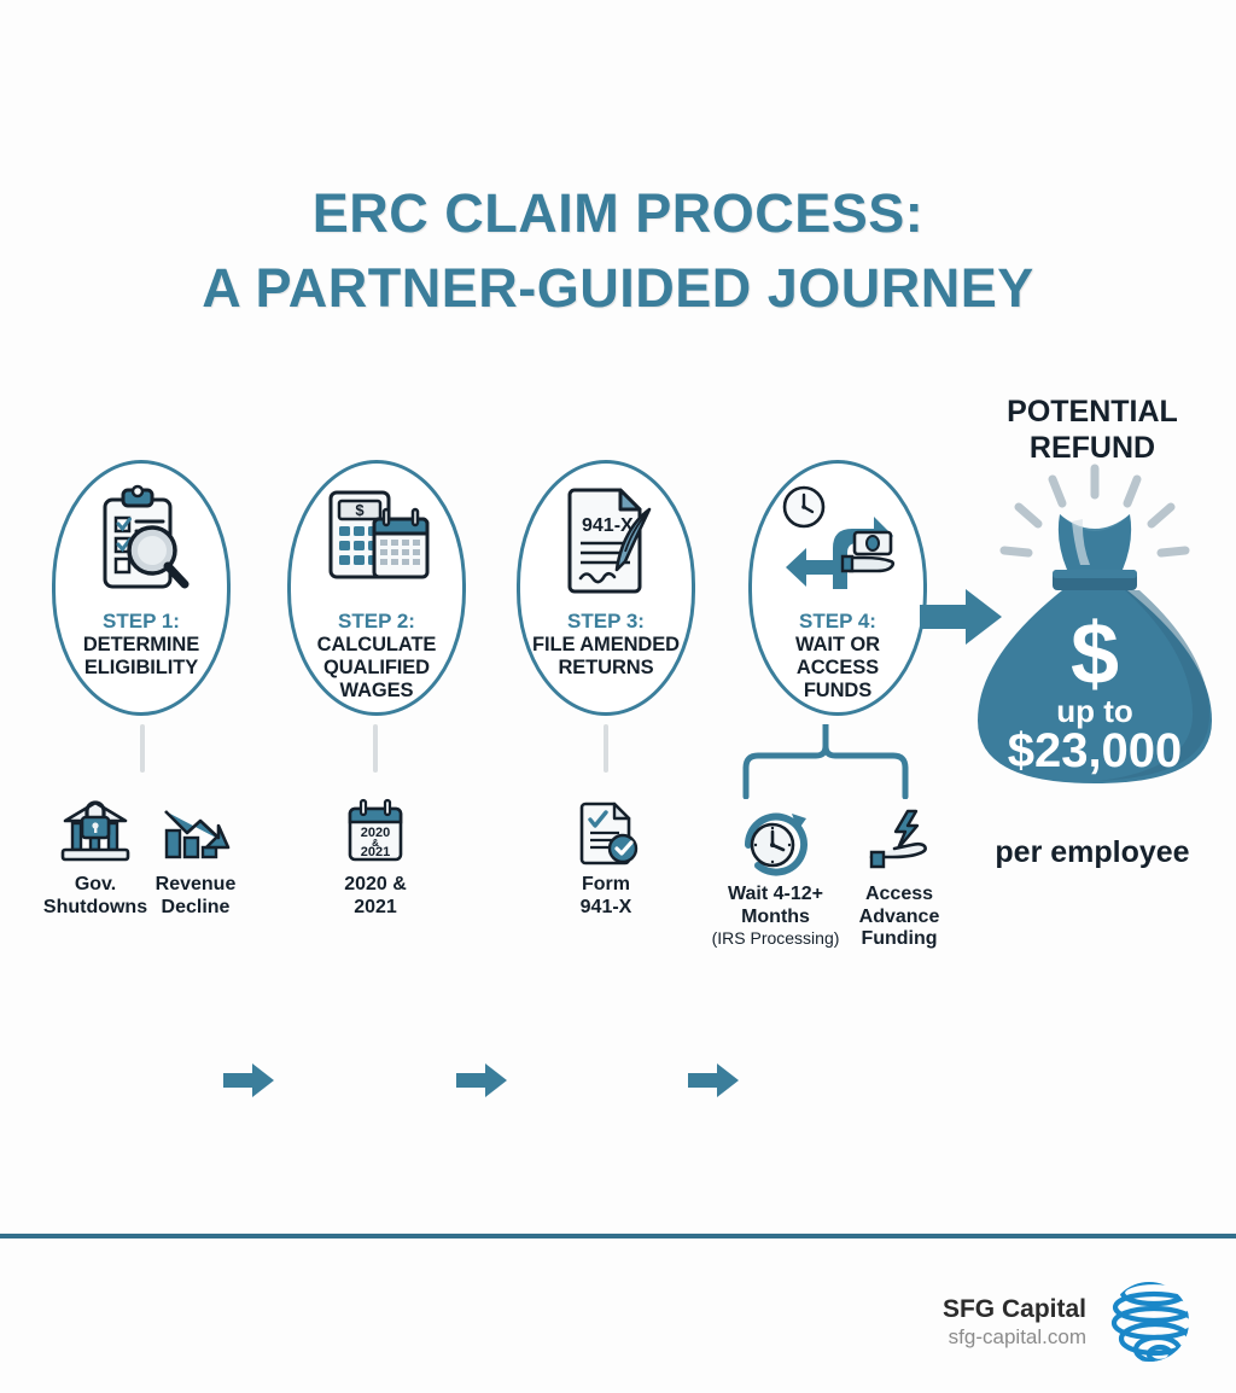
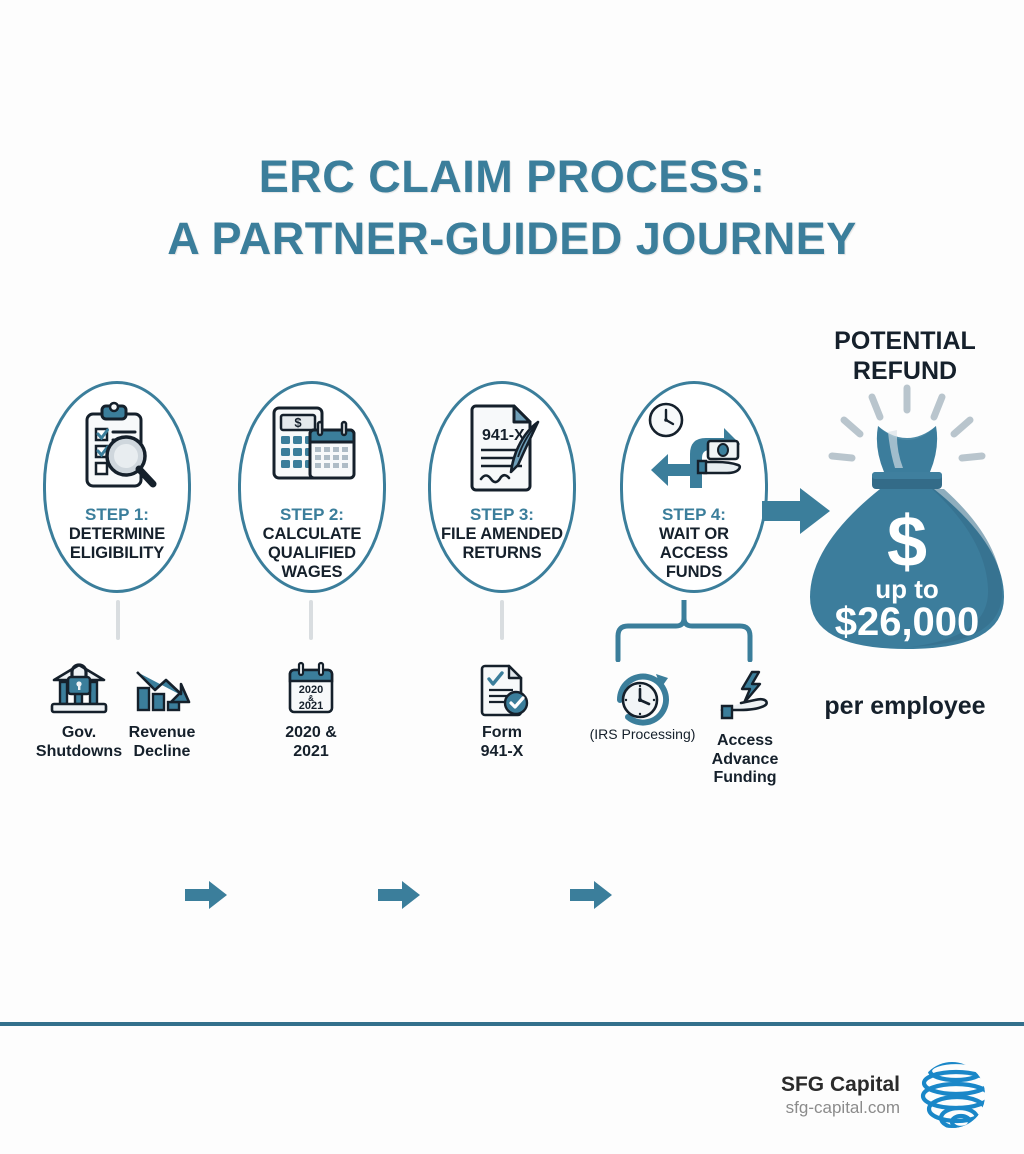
  ERC CLAIM PROCESS:
  A PARTNER-GUIDED JOURNEY
  STEP 1:
  DETERMINE
  ELIGIBILITY
  $
  STEP 2:
  CALCULATE
  QUALIFIED
  WAGES
  941-X
  STEP 3:
  FILE AMENDED
  RETURNS
  STEP 4:
  WAIT OR
  ACCESS
  FUNDS
  Gov.
  Shutdowns
  Revenue
  Decline
  2020
  &
  2021
  2020 &
  2021
  Form
  941-X
- Wait 4-12+
- Months
  (IRS Processing)
  Access
  Advance
  Funding
  POTENTIAL
  REFUND
  $
  up to
- $23,000
+ $26,000
  per employee
  SFG Capital
  sfg-capital.com
